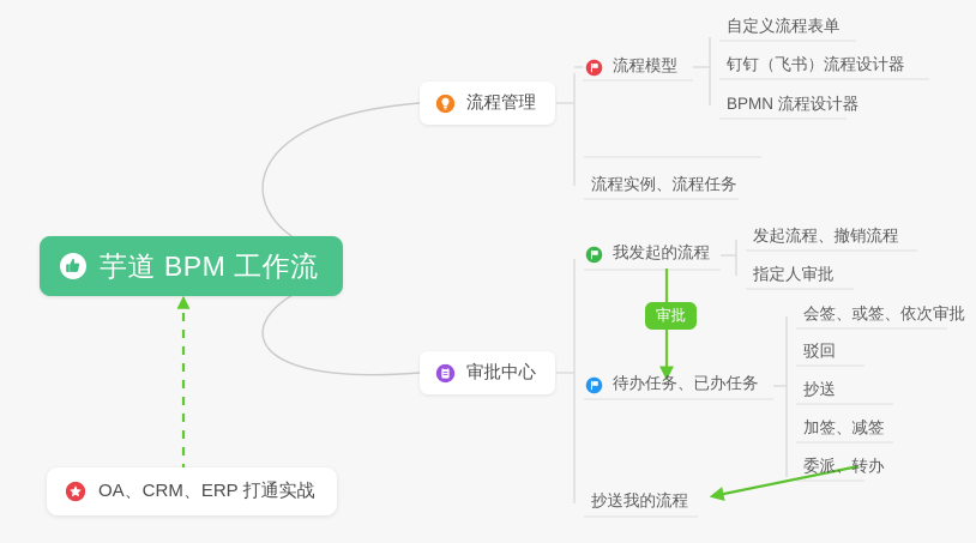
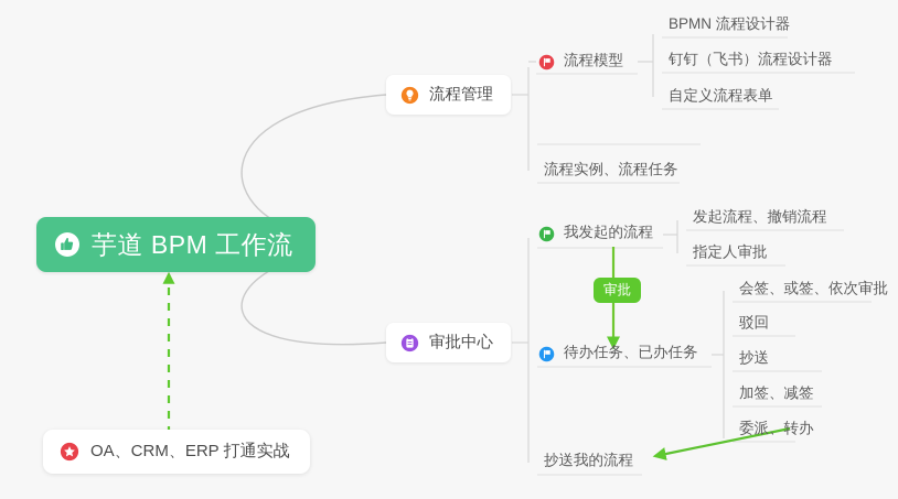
  芋道 BPM 工作流
  流程管理
  审批中心
  流程模型
  流程实例、流程任务
- 自定义流程表单
+ BPMN 流程设计器
  钉钉（飞书）流程设计器
- BPMN 流程设计器
+ 自定义流程表单
  我发起的流程
  待办任务、已办任务
  抄送我的流程
  发起流程、撤销流程
  指定人审批
  会签、或签、依次审批
  驳回
  抄送
  加签、减签
  委派、转办
  审批
  OA、CRM、ERP 打通实战
